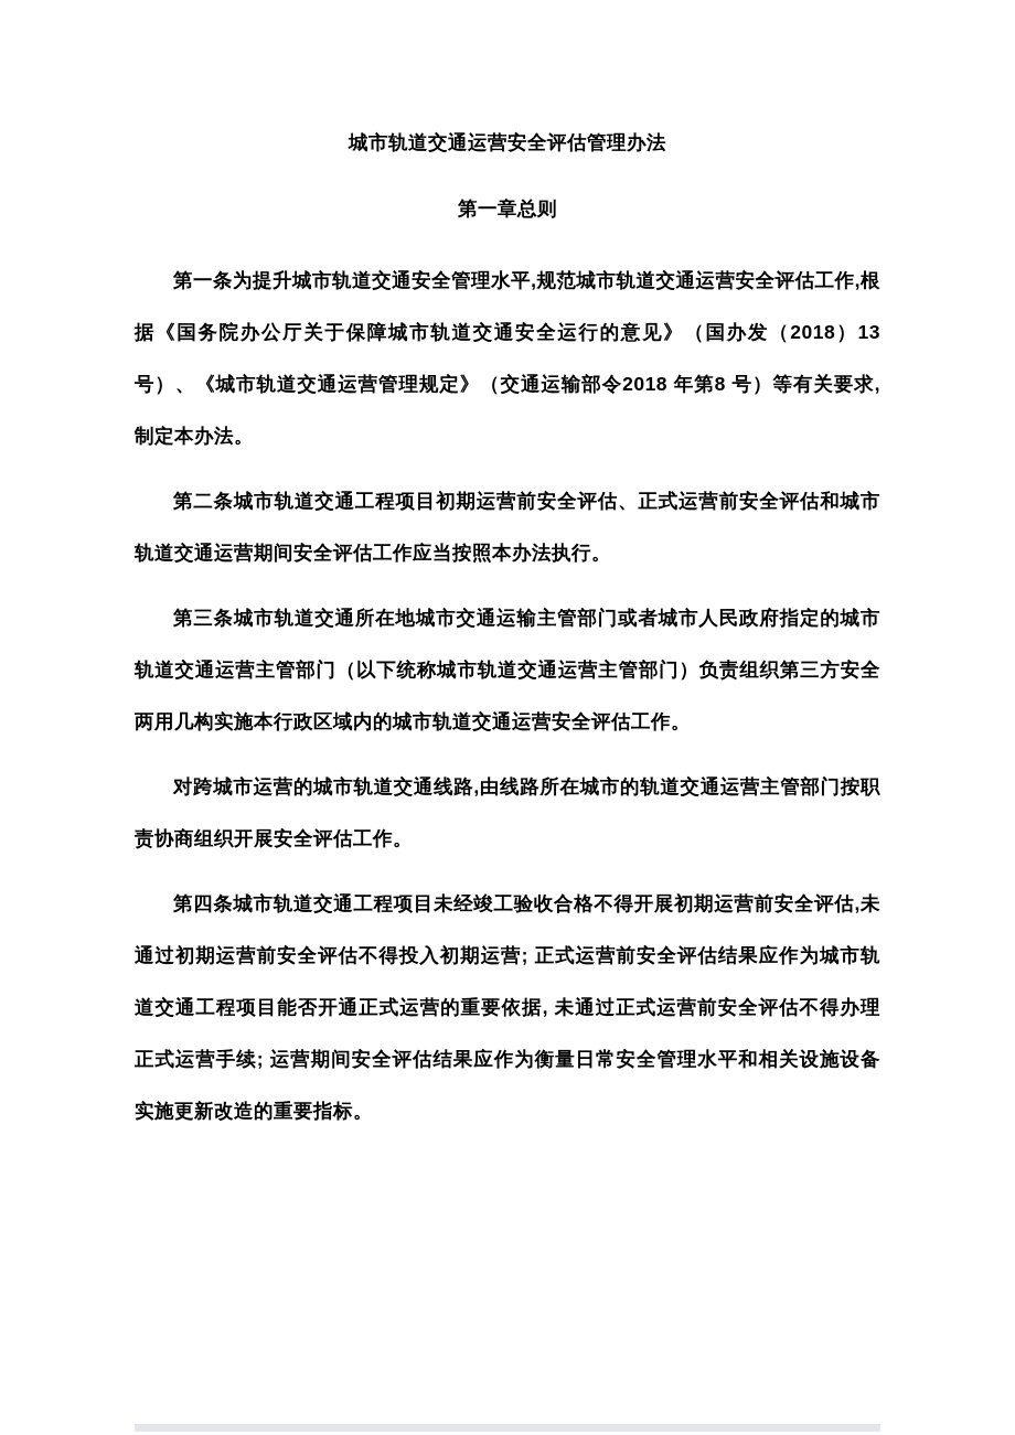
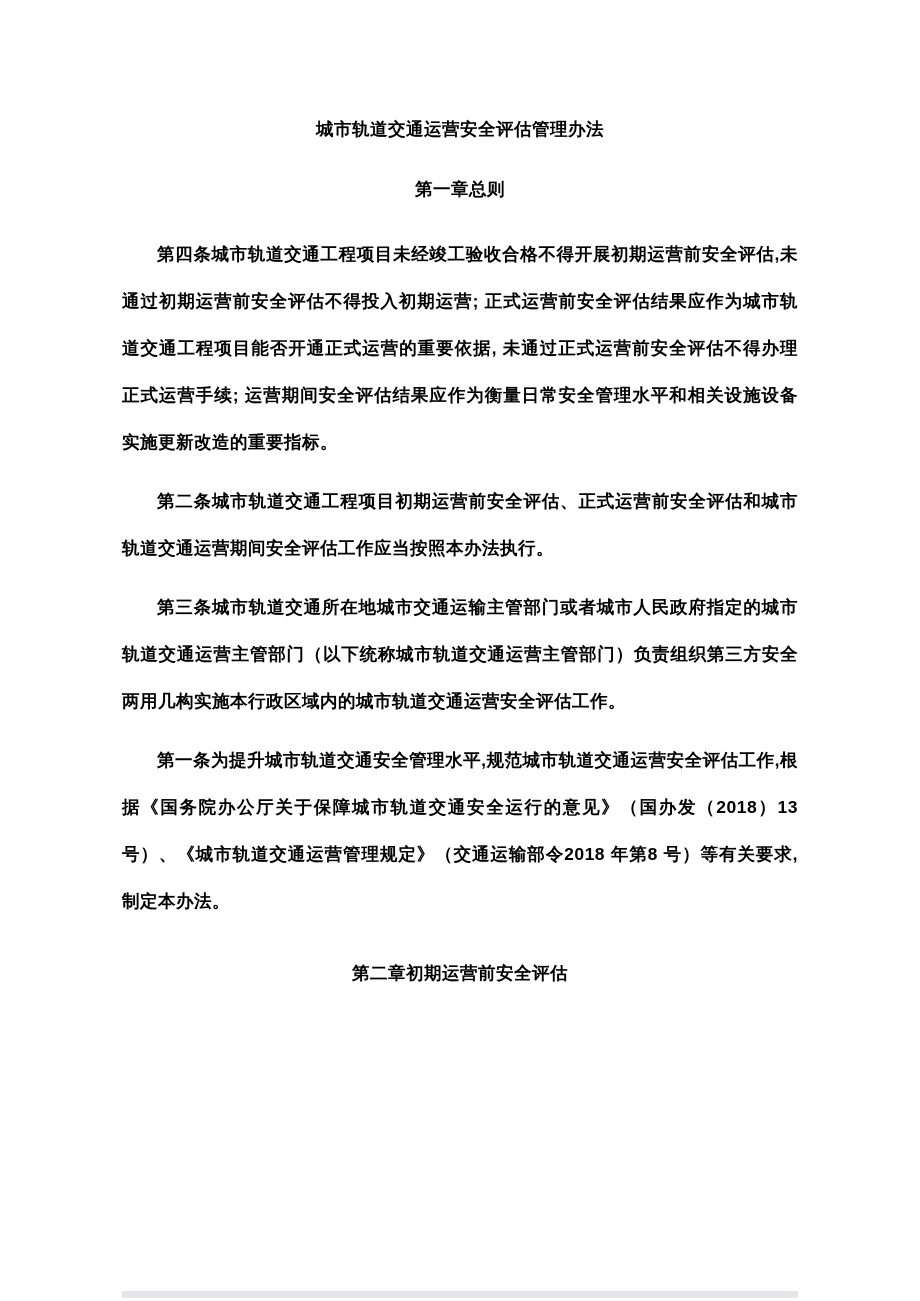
  城市轨道交通运营安全评估管理办法
  第一章总则
- 第一条为提升城市轨道交通安全管理水平,规范城市轨道交通运营安全评估工作,根据《国务院办公厅关于保障城市轨道交通安全运行的意见》（国办发（2018）13号）、《城市轨道交通运营管理规定》（交通运输部令2018 年第8 号）等有关要求,制定本办法。
+ 第四条城市轨道交通工程项目未经竣工验收合格不得开展初期运营前安全评估,未通过初期运营前安全评估不得投入初期运营; 正式运营前安全评估结果应作为城市轨道交通工程项目能否开通正式运营的重要依据, 未通过正式运营前安全评估不得办理正式运营手续; 运营期间安全评估结果应作为衡量日常安全管理水平和相关设施设备实施更新改造的重要指标。
  第二条城市轨道交通工程项目初期运营前安全评估、正式运营前安全评估和城市轨道交通运营期间安全评估工作应当按照本办法执行。
  第三条城市轨道交通所在地城市交通运输主管部门或者城市人民政府指定的城市轨道交通运营主管部门（以下统称城市轨道交通运营主管部门）负责组织第三方安全两用几构实施本行政区域内的城市轨道交通运营安全评估工作。
- 对跨城市运营的城市轨道交通线路,由线路所在城市的轨道交通运营主管部门按职责协商组织开展安全评估工作。
- 第四条城市轨道交通工程项目未经竣工验收合格不得开展初期运营前安全评估,未通过初期运营前安全评估不得投入初期运营; 正式运营前安全评估结果应作为城市轨道交通工程项目能否开通正式运营的重要依据, 未通过正式运营前安全评估不得办理正式运营手续; 运营期间安全评估结果应作为衡量日常安全管理水平和相关设施设备实施更新改造的重要指标。
+ 第一条为提升城市轨道交通安全管理水平,规范城市轨道交通运营安全评估工作,根据《国务院办公厅关于保障城市轨道交通安全运行的意见》（国办发（2018）13号）、《城市轨道交通运营管理规定》（交通运输部令2018 年第8 号）等有关要求,制定本办法。
+ 第二章初期运营前安全评估
